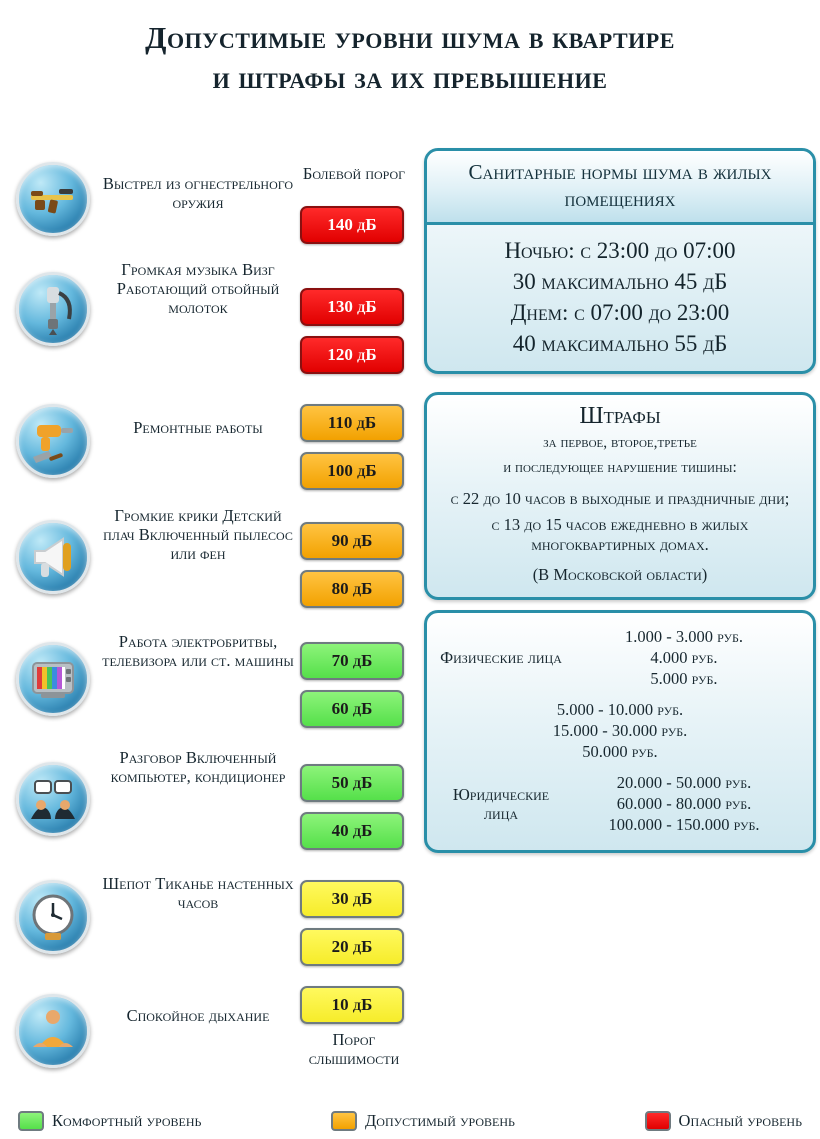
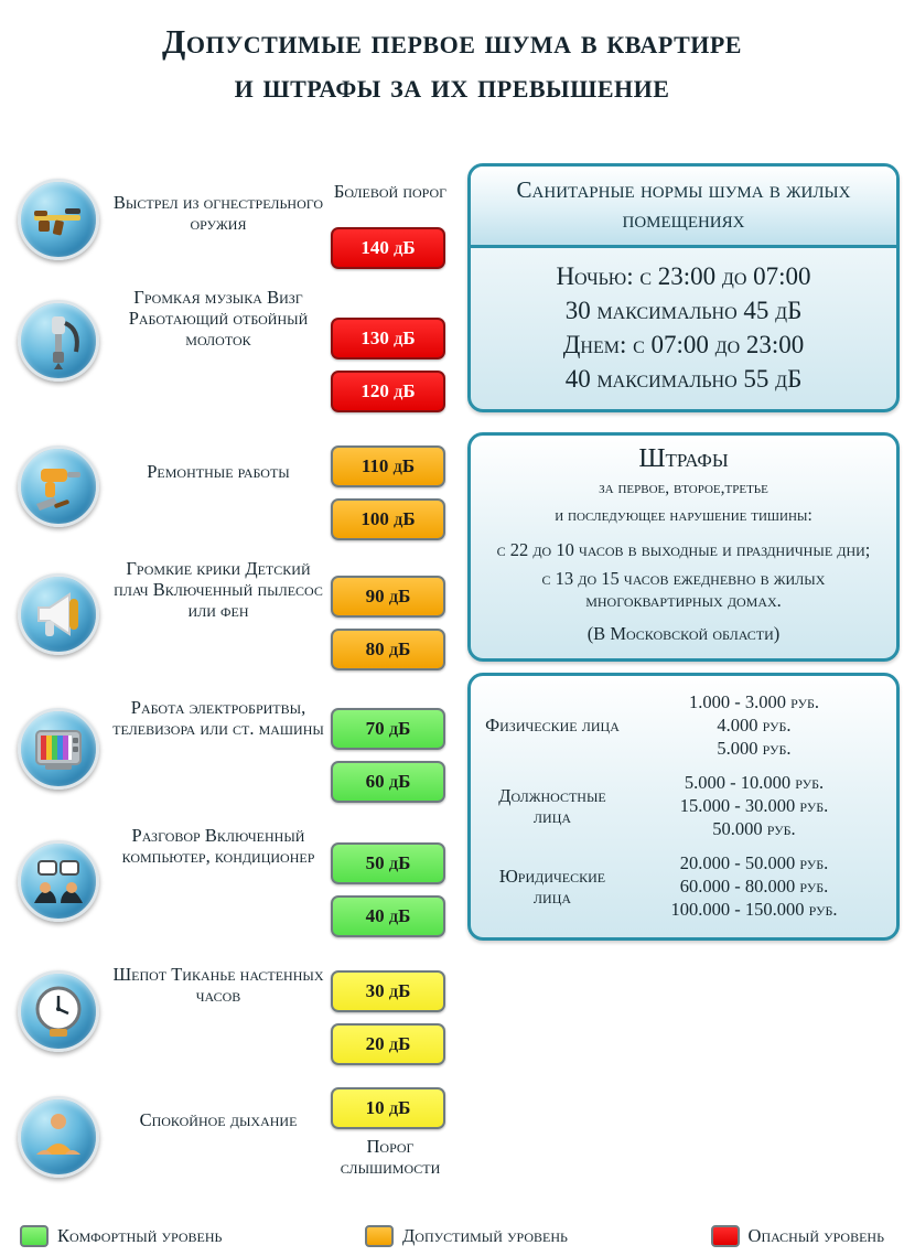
- Допустимые уровни шума в квартире
+ Допустимые первое шума в квартире
  и штрафы за их превышение
  Болевой порог
  Выстрел из огнестрельного оружия
  140 дБ
  Громкая музыка Визг Работающий отбойный молоток
  130 дБ
  120 дБ
  Ремонтные работы
  110 дБ
  100 дБ
  Громкие крики Детский плач Включенный пылесос или фен
  90 дБ
  80 дБ
  Работа электробритвы, телевизора или ст. машины
  70 дБ
  60 дБ
  Разговор Включенный компьютер, кондиционер
  50 дБ
  40 дБ
  Шепот Тиканье настенных часов
  30 дБ
  20 дБ
  Спокойное дыхание
  10 дБ
  Порог слышимости
  Санитарные нормы шума в жилых помещениях
  Ночью: с 23:00 до 07:00
  30 максимально 45 дБ
  Днем: с 07:00 до 23:00
  40 максимально 55 дБ
  Штрафы
  за первое, второе,третье
  и последующее нарушение тишины:
  с 22 до 10 часов в выходные и праздничные дни;
  с 13 до 15 часов ежедневно в жилых многоквартирных домах.
  (В Московской области)
  Физические лица
  1.000 - 3.000 руб.
  4.000 руб.
  5.000 руб.
+ Должностные лица
  5.000 - 10.000 руб.
  15.000 - 30.000 руб.
  50.000 руб.
  Юридические лица
  20.000 - 50.000 руб.
  60.000 - 80.000 руб.
  100.000 - 150.000 руб.
  Комфортный уровень
  Допустимый уровень
  Опасный уровень
